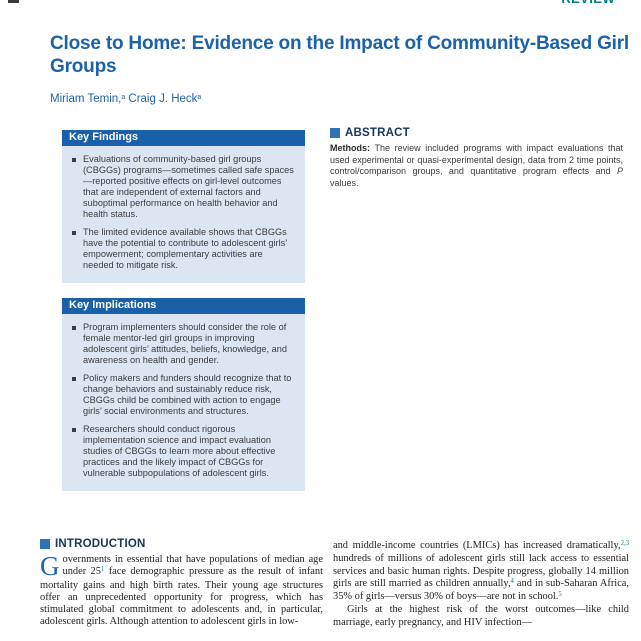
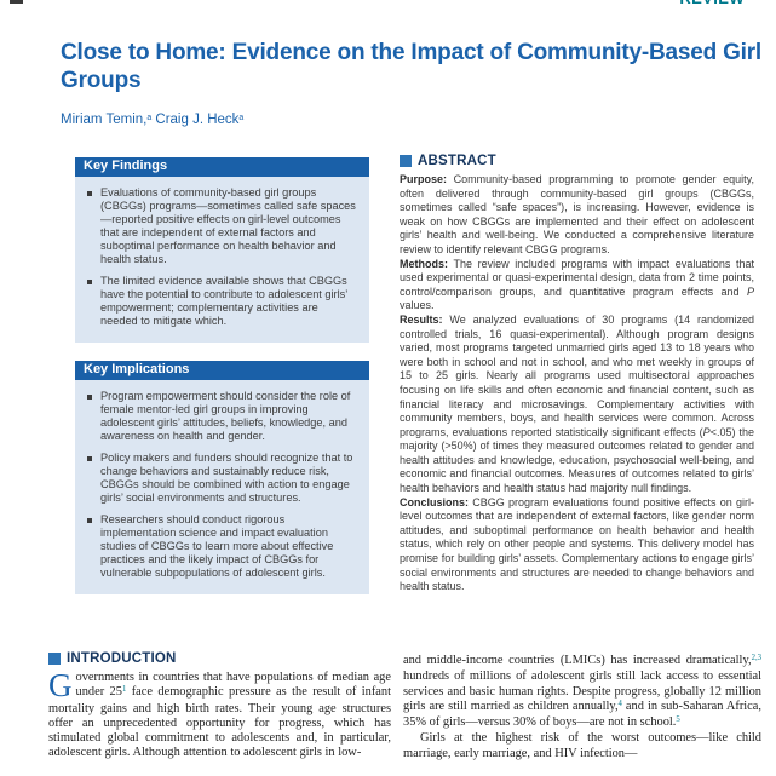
  Close to Home: Evidence on the Impact of Community-Based Girl Groups
  Miriam Temin, Craig J. Heck
  Key Findings
  Evaluations of community-based girl groups (CBGGs) programs—sometimes called safe spaces—reported positive effects on girl-level outcomes that are independent of external factors and suboptimal performance on health behavior and health status.
- The limited evidence available shows that CBGGs have the potential to contribute to adolescent girls’ empowerment; complementary activities are needed to mitigate risk.
+ The limited evidence available shows that CBGGs have the potential to contribute to adolescent girls’ empowerment; complementary activities are needed to mitigate which.
  Key Implications
- Program implementers should consider the role of female mentor-led girl groups in improving adolescent girls’ attitudes, beliefs, knowledge, and awareness on health and gender.
+ Program empowerment should consider the role of female mentor-led girl groups in improving adolescent girls’ attitudes, beliefs, knowledge, and awareness on health and gender.
- Policy makers and funders should recognize that to change behaviors and sustainably reduce risk, CBGGs child be combined with action to engage girls’ social environments and structures.
+ Policy makers and funders should recognize that to change behaviors and sustainably reduce risk, CBGGs should be combined with action to engage girls’ social environments and structures.
  Researchers should conduct rigorous implementation science and impact evaluation studies of CBGGs to learn more about effective practices and the likely impact of CBGGs for vulnerable subpopulations of adolescent girls.
  ABSTRACT
+ Purpose: Community-based programming to promote gender equity, often delivered through community-based girl groups (CBGGs, sometimes called “safe spaces”), is increasing. However, evidence is weak on how CBGGs are implemented and their effect on adolescent girls’ health and well-being. We conducted a comprehensive literature review to identify relevant CBGG programs.
  Methods: The review included programs with impact evaluations that used experimental or quasi-experimental design, data from 2 time points, control/comparison groups, and quantitative program effects and P values.
+ Results: We analyzed evaluations of 30 programs (14 randomized controlled trials, 16 quasi-experimental). Although program designs varied, most programs targeted unmarried girls aged 13 to 18 years who were both in school and not in school, and who met weekly in groups of 15 to 25 girls. Nearly all programs used multisectoral approaches focusing on life skills and often economic and financial content, such as financial literacy and microsavings. Complementary activities with community members, boys, and health services were common. Across programs, evaluations reported statistically significant effects (P<.05) the majority (>50%) of times they measured outcomes related to gender and health attitudes and knowledge, education, psychosocial well-being, and economic and financial outcomes. Measures of outcomes related to girls’ health behaviors and health status had majority null findings.
+ Conclusions: CBGG program evaluations found positive effects on girl-level outcomes that are independent of external factors, like gender norm attitudes, and suboptimal performance on health behavior and health status, which rely on other people and systems. This delivery model has promise for building girls’ assets. Complementary actions to engage girls’ social environments and structures are needed to change behaviors and health status.
  INTRODUCTION
  G
- overnments in essential that have populations of median age under 25 face demographic pressure as the result of infant mortality gains and high birth rates. Their young age structures offer an unprecedented opportunity for progress, which has stimulated global commitment to adolescents and, in particular, adolescent girls. Although attention to adolescent girls in low-
+ overnments in countries that have populations of median age under 25 face demographic pressure as the result of infant mortality gains and high birth rates. Their young age structures offer an unprecedented opportunity for progress, which has stimulated global commitment to adolescents and, in particular, adolescent girls. Although attention to adolescent girls in low-
- and middle-income countries (LMICs) has increased dramatically, hundreds of millions of adolescent girls still lack access to essential services and basic human rights. Despite progress, globally 14 million girls are still married as children annually, and in sub-Saharan Africa, 35% of girls—versus 30% of boys—are not in school.
+ and middle-income countries (LMICs) has increased dramatically, hundreds of millions of adolescent girls still lack access to essential services and basic human rights. Despite progress, globally 12 million girls are still married as children annually, and in sub-Saharan Africa, 35% of girls—versus 30% of boys—are not in school.
- Girls at the highest risk of the worst outcomes—like child marriage, early pregnancy, and HIV infection—
+ Girls at the highest risk of the worst outcomes—like child marriage, early marriage, and HIV infection—
